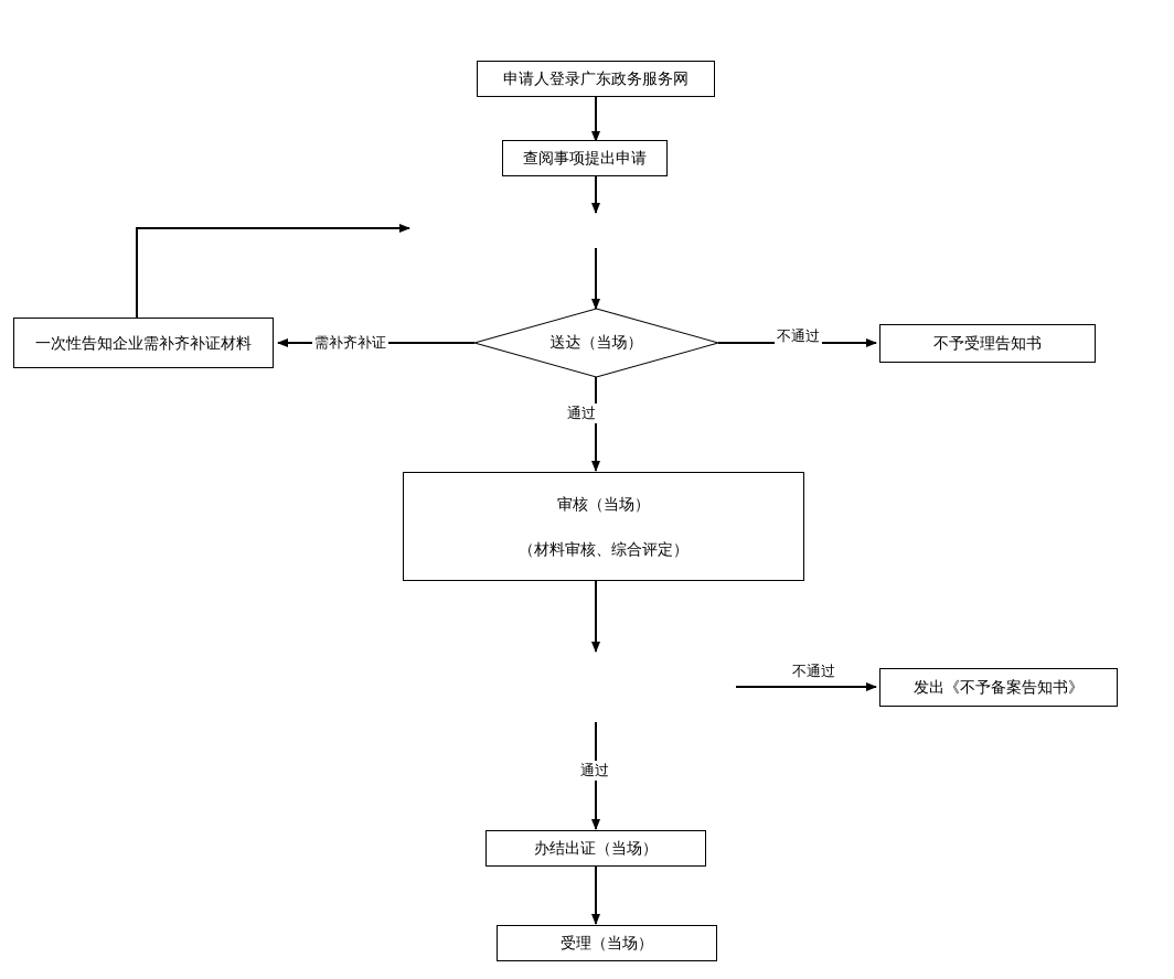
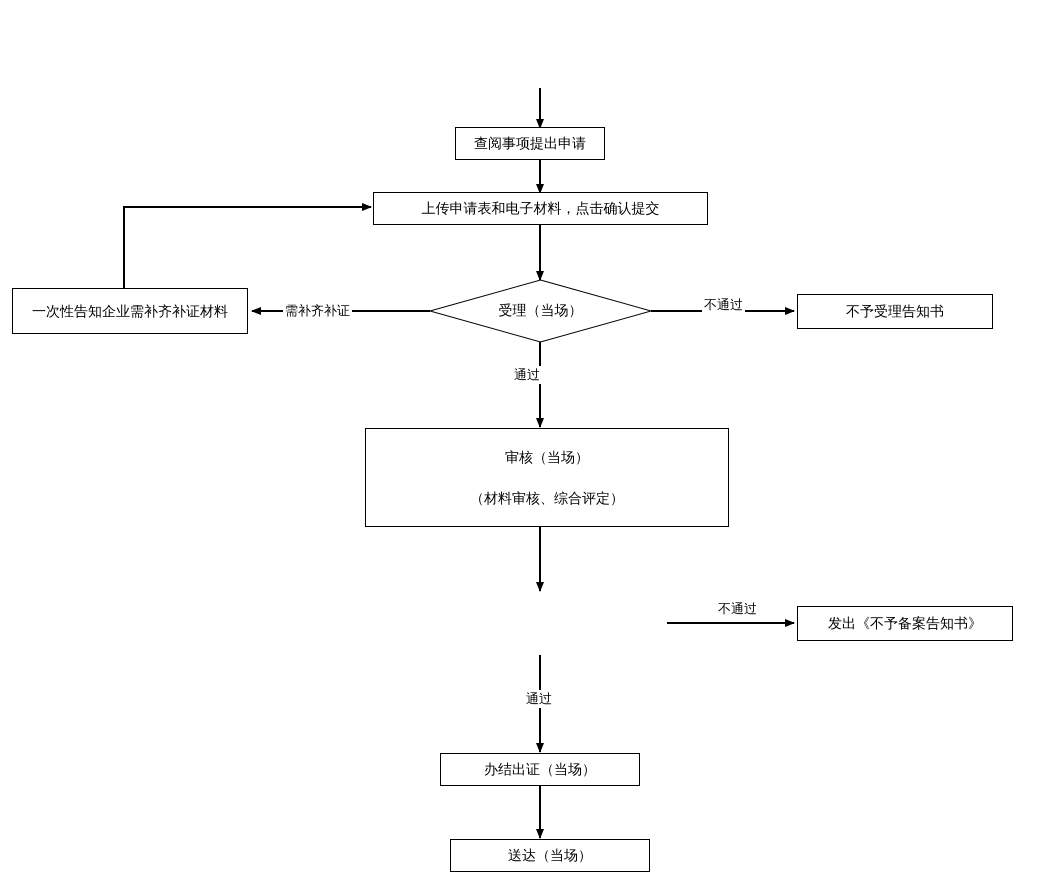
- 申请人登录广东政务服务网
  查阅事项提出申请
+ 上传申请表和电子材料，点击确认提交
- 送达（当场）
+ 受理（当场）
  一次性告知企业需补齐补证材料
  不予受理告知书
  审核（当场）
  （材料审核、综合评定）
  发出《不予备案告知书》
  办结出证（当场）
- 受理（当场）
+ 送达（当场）
  需补齐补证
  不通过
  通过
  不通过
  通过
